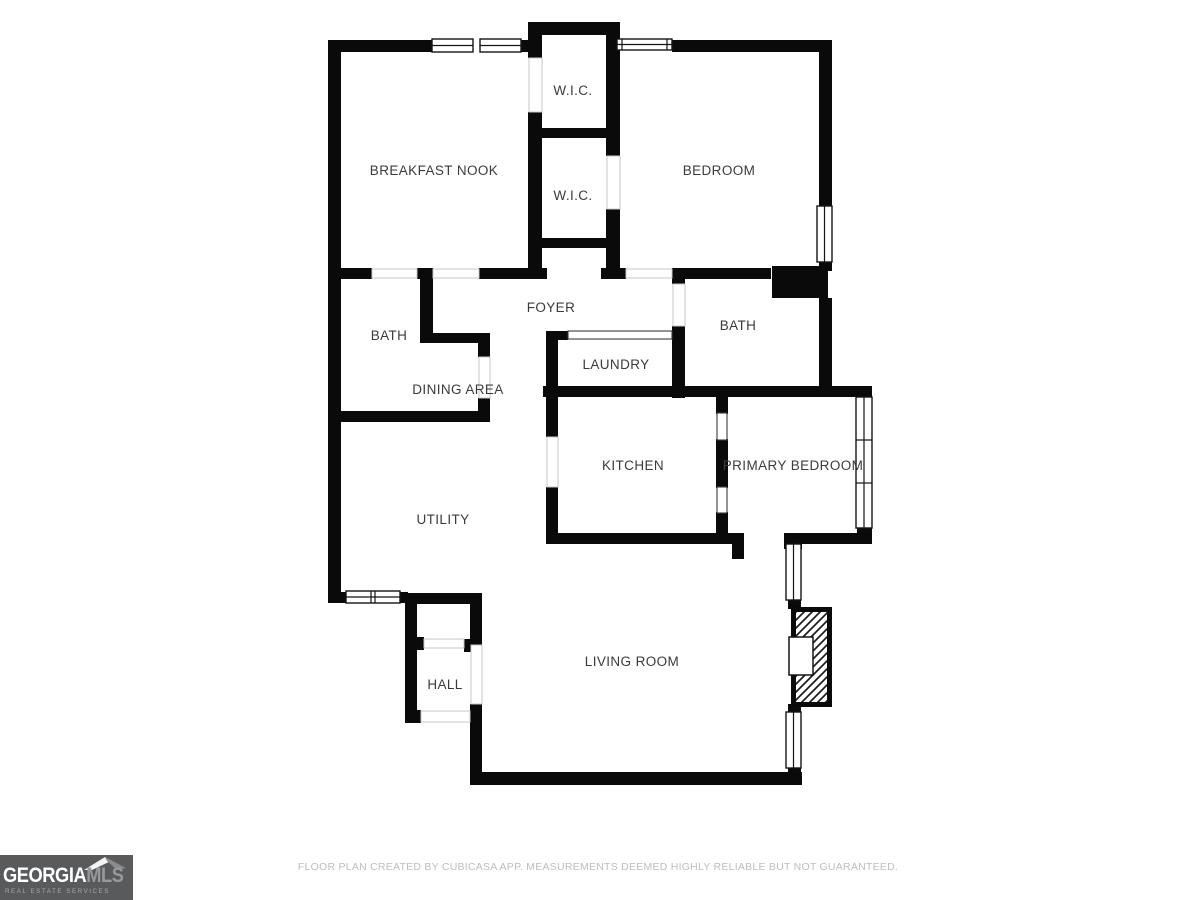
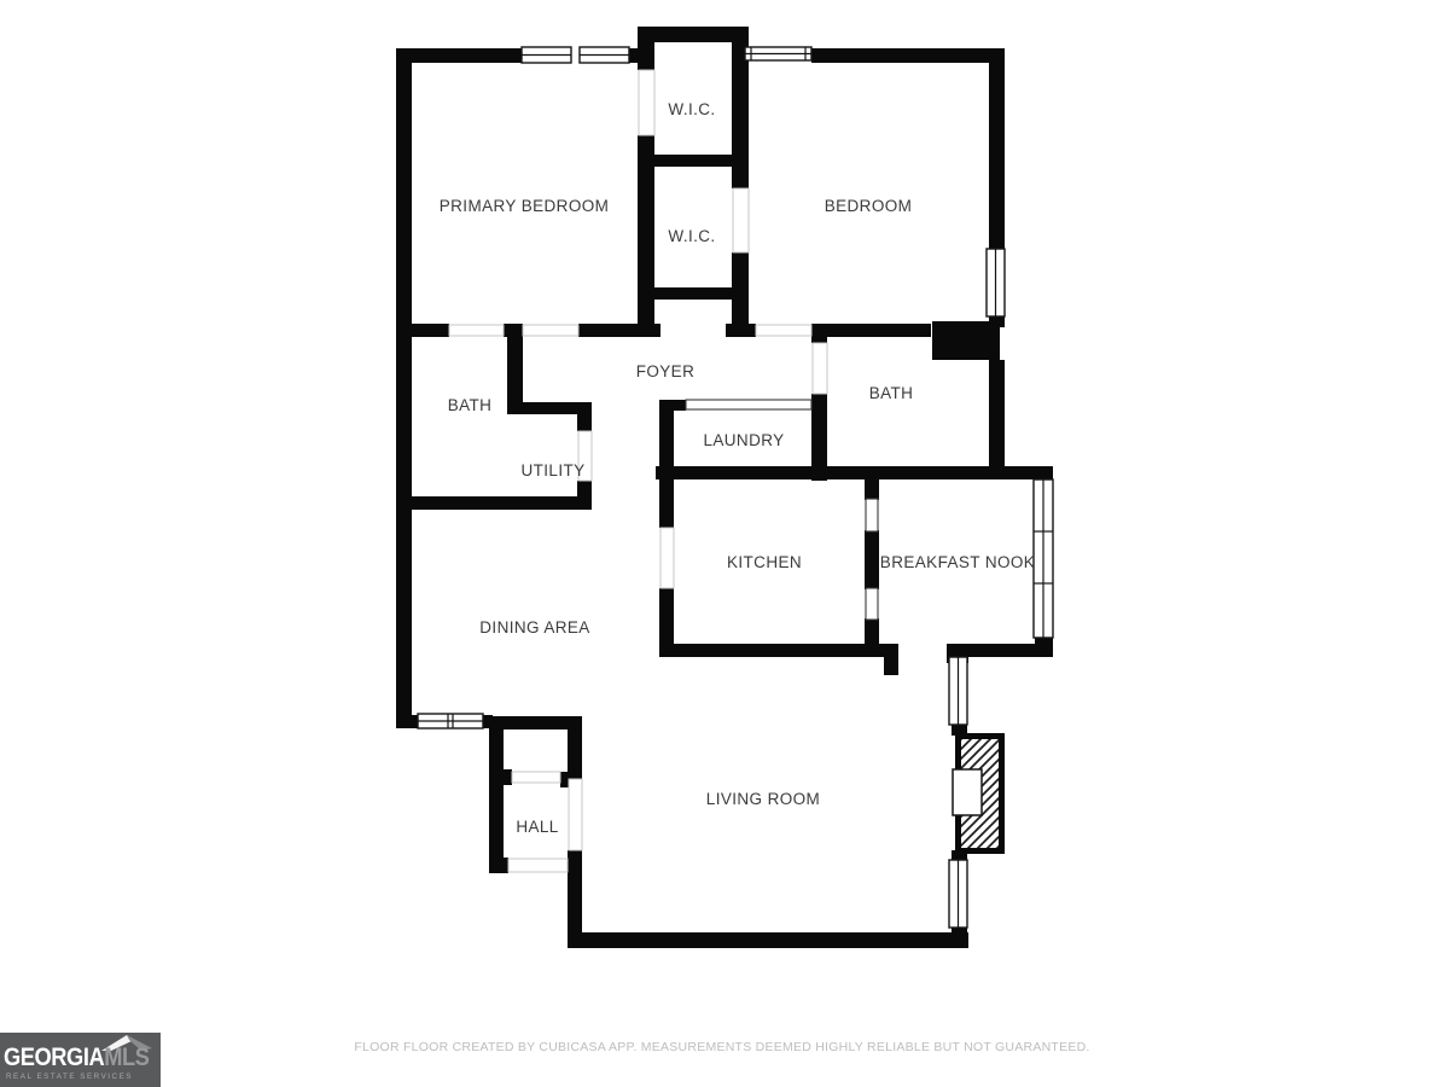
  W.I.C.
- BREAKFAST NOOK
+ PRIMARY BEDROOM
  W.I.C.
  BEDROOM
  BATH
  FOYER
  BATH
- DINING AREA
+ UTILITY
  LAUNDRY
  KITCHEN
- PRIMARY BEDROOM
+ BREAKFAST NOOK
- UTILITY
+ DINING AREA
  HALL
  LIVING ROOM
- FLOOR PLAN CREATED BY CUBICASA APP. MEASUREMENTS DEEMED HIGHLY RELIABLE BUT NOT GUARANTEED.
+ FLOOR FLOOR CREATED BY CUBICASA APP. MEASUREMENTS DEEMED HIGHLY RELIABLE BUT NOT GUARANTEED.
  GEORGIAMLS
